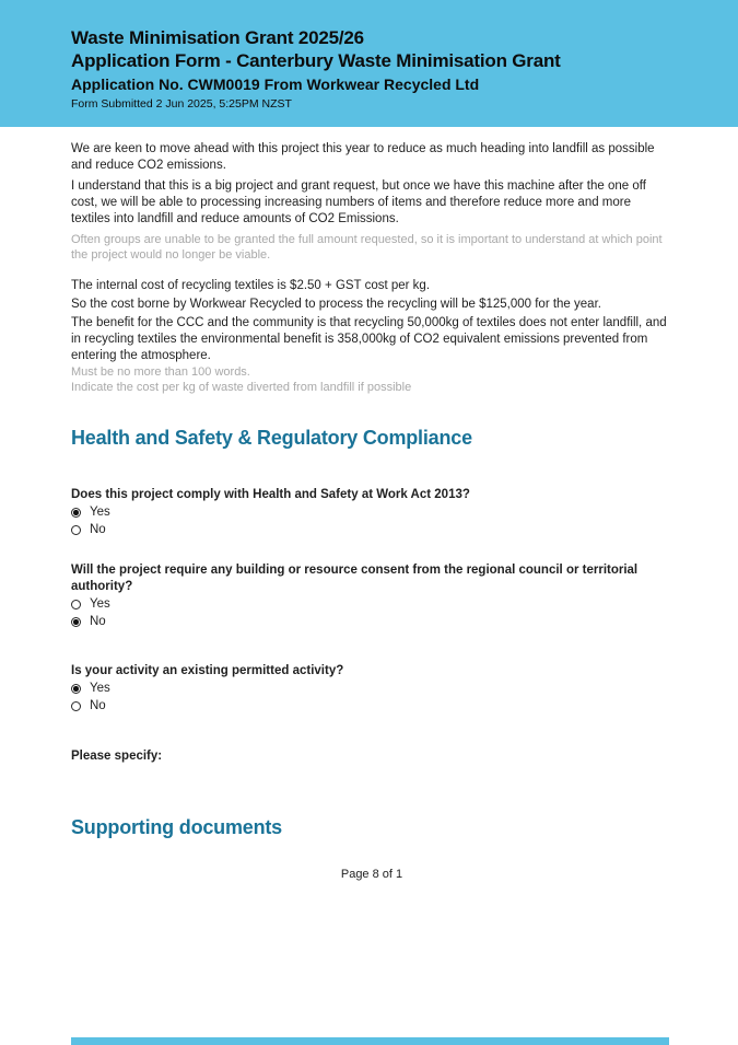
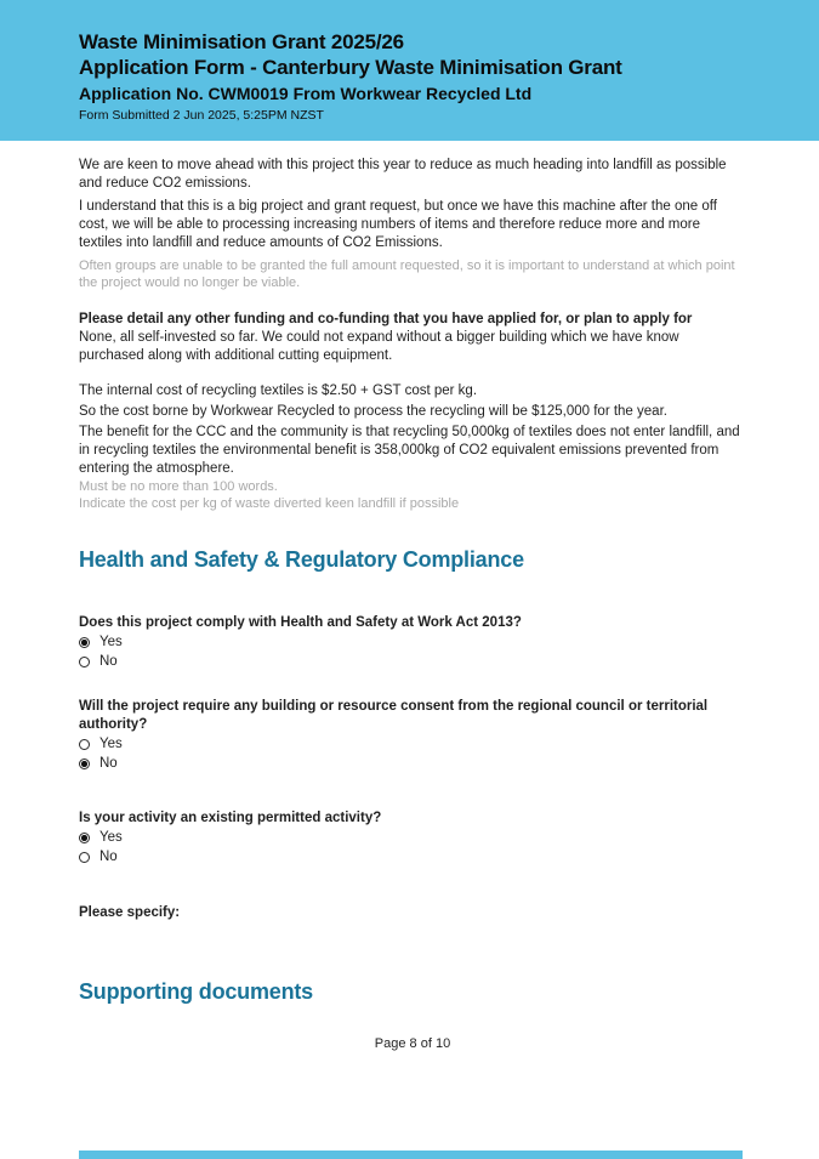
  Waste Minimisation Grant 2025/26
  Application Form - Canterbury Waste Minimisation Grant
  Application No. CWM0019 From Workwear Recycled Ltd
  Form Submitted 2 Jun 2025, 5:25PM NZST
  We are keen to move ahead with this project this year to reduce as much heading into landfill as possible and reduce CO2 emissions.
  I understand that this is a big project and grant request, but once we have this machine after the one off cost, we will be able to processing increasing numbers of items and therefore reduce more and more textiles into landfill and reduce amounts of CO2 Emissions.
  Often groups are unable to be granted the full amount requested, so it is important to understand at which point the project would no longer be viable.
+ Please detail any other funding and co-funding that you have applied for, or plan to apply for
+ None, all self-invested so far. We could not expand without a bigger building which we have know purchased along with additional cutting equipment.
  The internal cost of recycling textiles is $2.50 + GST cost per kg.
  So the cost borne by Workwear Recycled to process the recycling will be $125,000 for the year.
  The benefit for the CCC and the community is that recycling 50,000kg of textiles does not enter landfill, and in recycling textiles the environmental benefit is 358,000kg of CO2 equivalent emissions prevented from entering the atmosphere.
  Must be no more than 100 words.
- Indicate the cost per kg of waste diverted from landfill if possible
+ Indicate the cost per kg of waste diverted keen landfill if possible
  Health and Safety & Regulatory Compliance
  Does this project comply with Health and Safety at Work Act 2013?
  Yes
  No
  Will the project require any building or resource consent from the regional council or territorial authority?
  Yes
  No
  Is your activity an existing permitted activity?
  Yes
  No
  Please specify:
  Supporting documents
- Page 8 of 1
+ Page 8 of 10
